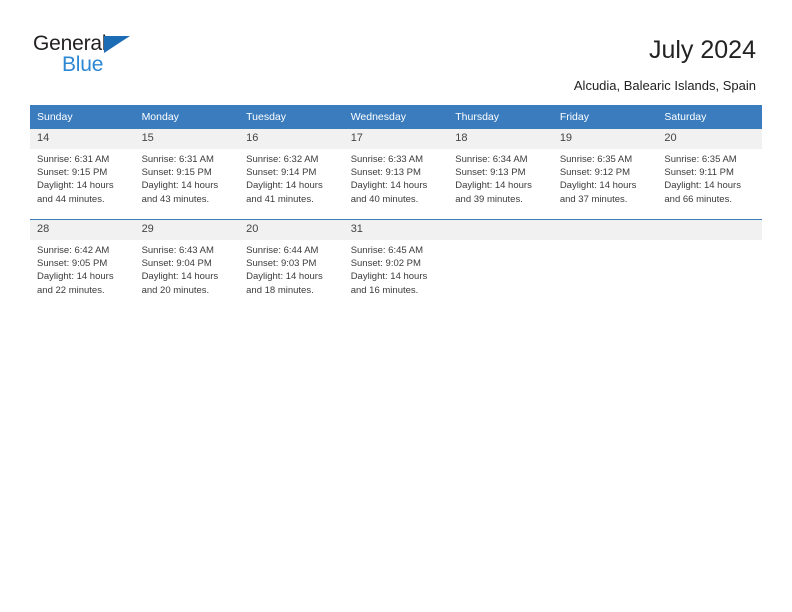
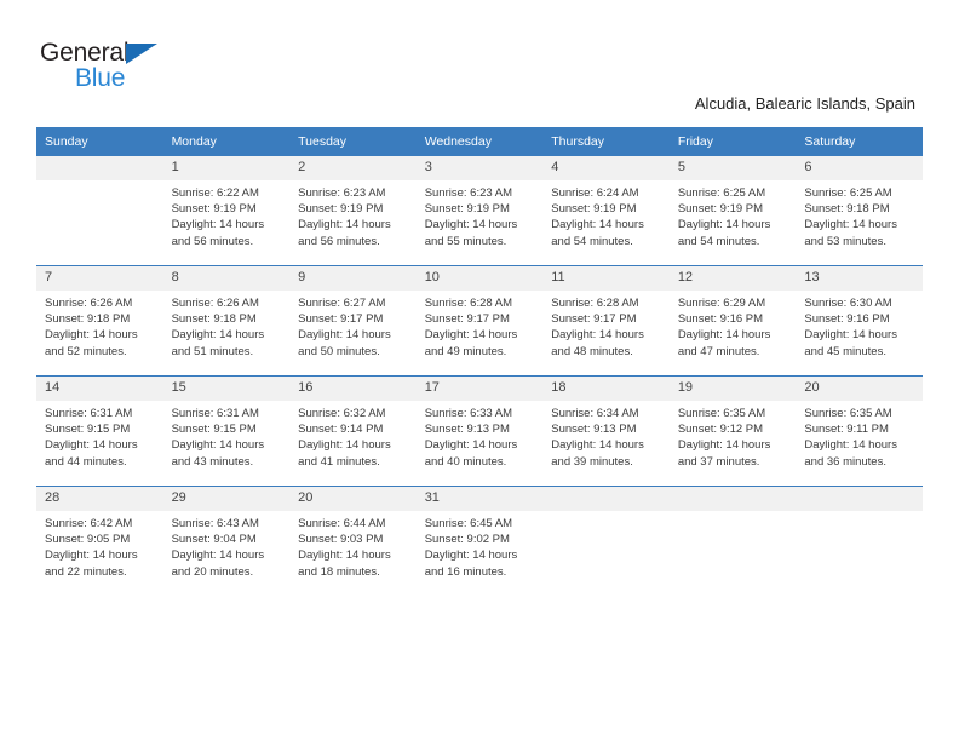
  General
  Blue
- July 2024
  Alcudia, Balearic Islands, Spain
  Sunday	Monday	Tuesday	Wednesday	Thursday	Friday	Saturday
+ 	1Sunrise: 6:22 AMSunset: 9:19 PMDaylight: 14 hoursand 56 minutes.	2Sunrise: 6:23 AMSunset: 9:19 PMDaylight: 14 hoursand 56 minutes.	3Sunrise: 6:23 AMSunset: 9:19 PMDaylight: 14 hoursand 55 minutes.	4Sunrise: 6:24 AMSunset: 9:19 PMDaylight: 14 hoursand 54 minutes.	5Sunrise: 6:25 AMSunset: 9:19 PMDaylight: 14 hoursand 54 minutes.	6Sunrise: 6:25 AMSunset: 9:18 PMDaylight: 14 hoursand 53 minutes.
+ 7Sunrise: 6:26 AMSunset: 9:18 PMDaylight: 14 hoursand 52 minutes.	8Sunrise: 6:26 AMSunset: 9:18 PMDaylight: 14 hoursand 51 minutes.	9Sunrise: 6:27 AMSunset: 9:17 PMDaylight: 14 hoursand 50 minutes.	10Sunrise: 6:28 AMSunset: 9:17 PMDaylight: 14 hoursand 49 minutes.	11Sunrise: 6:28 AMSunset: 9:17 PMDaylight: 14 hoursand 48 minutes.	12Sunrise: 6:29 AMSunset: 9:16 PMDaylight: 14 hoursand 47 minutes.	13Sunrise: 6:30 AMSunset: 9:16 PMDaylight: 14 hoursand 45 minutes.
- 14Sunrise: 6:31 AMSunset: 9:15 PMDaylight: 14 hoursand 44 minutes.	15Sunrise: 6:31 AMSunset: 9:15 PMDaylight: 14 hoursand 43 minutes.	16Sunrise: 6:32 AMSunset: 9:14 PMDaylight: 14 hoursand 41 minutes.	17Sunrise: 6:33 AMSunset: 9:13 PMDaylight: 14 hoursand 40 minutes.	18Sunrise: 6:34 AMSunset: 9:13 PMDaylight: 14 hoursand 39 minutes.	19Sunrise: 6:35 AMSunset: 9:12 PMDaylight: 14 hoursand 37 minutes.	20Sunrise: 6:35 AMSunset: 9:11 PMDaylight: 14 hoursand 66 minutes.
+ 14Sunrise: 6:31 AMSunset: 9:15 PMDaylight: 14 hoursand 44 minutes.	15Sunrise: 6:31 AMSunset: 9:15 PMDaylight: 14 hoursand 43 minutes.	16Sunrise: 6:32 AMSunset: 9:14 PMDaylight: 14 hoursand 41 minutes.	17Sunrise: 6:33 AMSunset: 9:13 PMDaylight: 14 hoursand 40 minutes.	18Sunrise: 6:34 AMSunset: 9:13 PMDaylight: 14 hoursand 39 minutes.	19Sunrise: 6:35 AMSunset: 9:12 PMDaylight: 14 hoursand 37 minutes.	20Sunrise: 6:35 AMSunset: 9:11 PMDaylight: 14 hoursand 36 minutes.
  28Sunrise: 6:42 AMSunset: 9:05 PMDaylight: 14 hoursand 22 minutes.	29Sunrise: 6:43 AMSunset: 9:04 PMDaylight: 14 hoursand 20 minutes.	20Sunrise: 6:44 AMSunset: 9:03 PMDaylight: 14 hoursand 18 minutes.	31Sunrise: 6:45 AMSunset: 9:02 PMDaylight: 14 hoursand 16 minutes.
